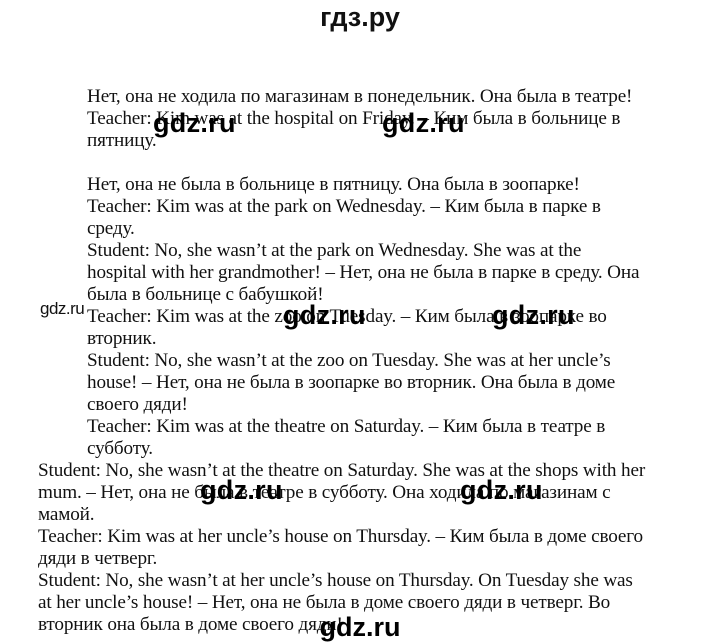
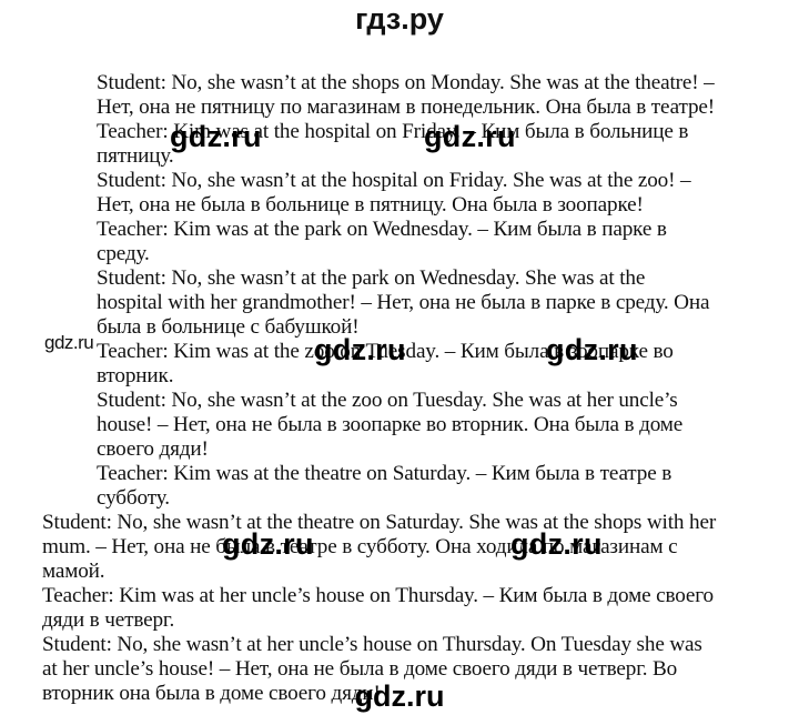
  гдз.ру
+ Student: No, she wasn’t at the shops on Monday. She was at the theatre! –
- Нет, она не ходила по магазинам в понедельник. Она была в театре!
+ Нет, она не пятницу по магазинам в понедельник. Она была в театре!
  Teacher: Kim was at the hospital on Friday. – Ким была в больнице в
  пятницу.
+ Student: No, she wasn’t at the hospital on Friday. She was at the zoo! –
  Нет, она не была в больнице в пятницу. Она была в зоопарке!
  Teacher: Kim was at the park on Wednesday. – Ким была в парке в
  среду.
  Student: No, she wasn’t at the park on Wednesday. She was at the
  hospital with her grandmother! – Нет, она не была в парке в среду. Она
  была в больнице с бабушкой!
  Teacher: Kim was at the zoo on Tuesday. – Ким была в зоопарке во
  вторник.
  Student: No, she wasn’t at the zoo on Tuesday. She was at her uncle’s
  house! – Нет, она не была в зоопарке во вторник. Она была в доме
  своего дяди!
  Teacher: Kim was at the theatre on Saturday. – Ким была в театре в
  субботу.
  Student: No, she wasn’t at the theatre on Saturday. She was at the shops with her
  mum. – Нет, она не была в театре в субботу. Она ходила по магазинам с
  мамой.
  Teacher: Kim was at her uncle’s house on Thursday. – Ким была в доме своего
  дяди в четверг.
  Student: No, she wasn’t at her uncle’s house on Thursday. On Tuesday she was
  at her uncle’s house! – Нет, она не была в доме своего дяди в четверг. Во
  вторник она была в доме своего дяди!
  gdz.ru
  gdz.ru
  gdz.ru
  gdz.ru
  gdz.ru
  gdz.ru
  gdz.ru
  gdz.ru
